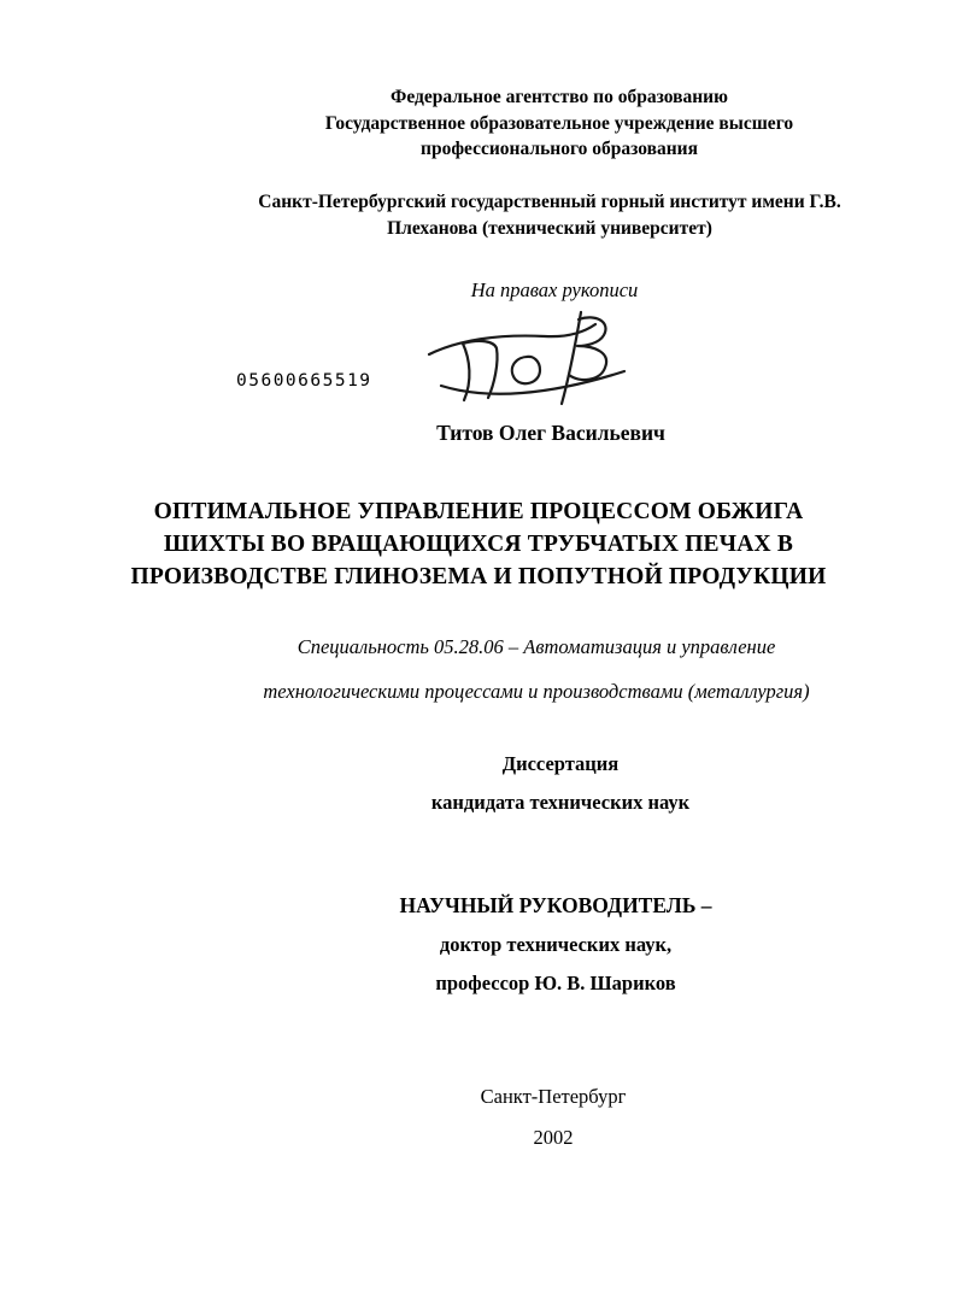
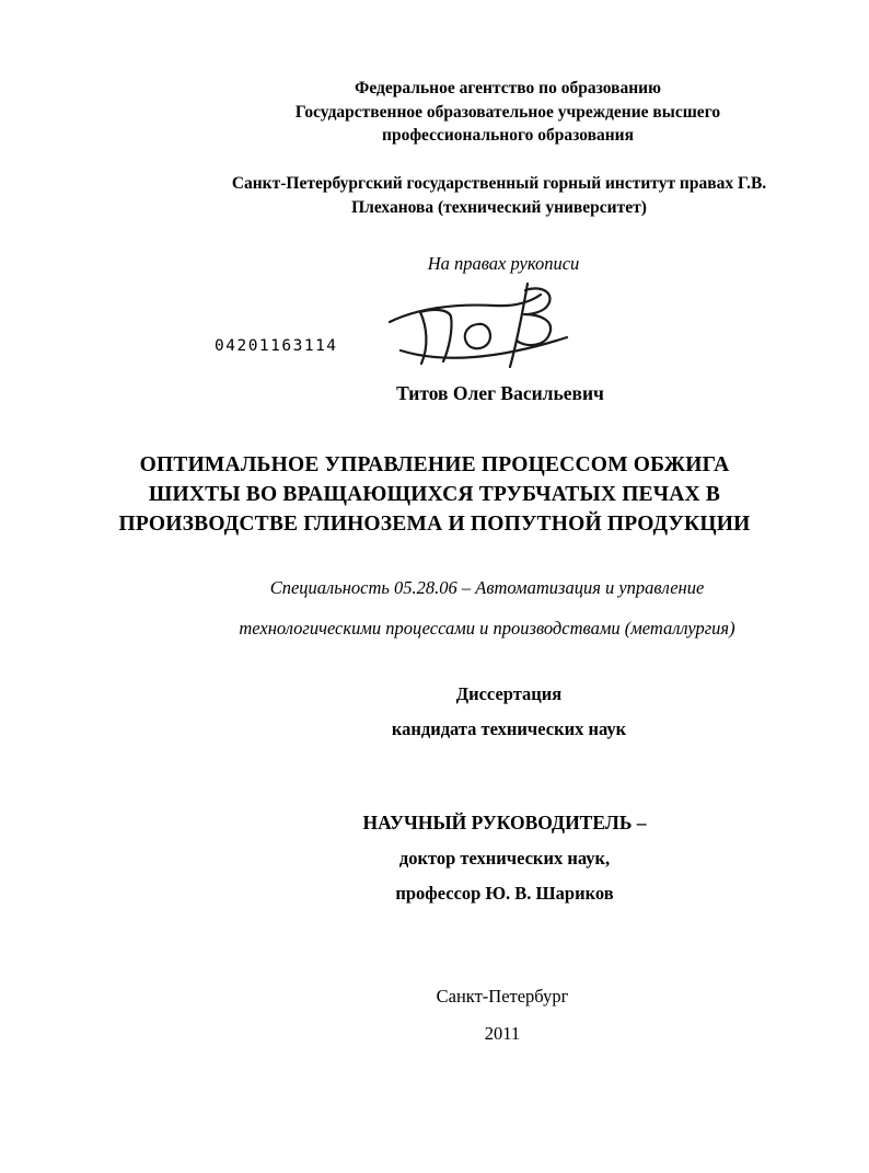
  Федеральное агентство по образованию
  Государственное образовательное учреждение высшего
  профессионального образования
- Санкт-Петербургский государственный горный институт имени Г.В.
+ Санкт-Петербургский государственный горный институт правах Г.В.
  Плеханова (технический университет)
  На правах рукописи
- 05600665519
+ 04201163114
  Титов Олег Васильевич
  ОПТИМАЛЬНОЕ УПРАВЛЕНИЕ ПРОЦЕССОМ ОБЖИГА
  ШИХТЫ ВО ВРАЩАЮЩИХСЯ ТРУБЧАТЫХ ПЕЧАХ В
  ПРОИЗВОДСТВЕ ГЛИНОЗЕМА И ПОПУТНОЙ ПРОДУКЦИИ
  Специальность 05.28.06 – Автоматизация и управление
  технологическими процессами и производствами (металлургия)
  Диссертация
  кандидата технических наук
  НАУЧНЫЙ РУКОВОДИТЕЛЬ –
  доктор технических наук,
  профессор Ю. В. Шариков
  Санкт-Петербург
- 2002
+ 2011
